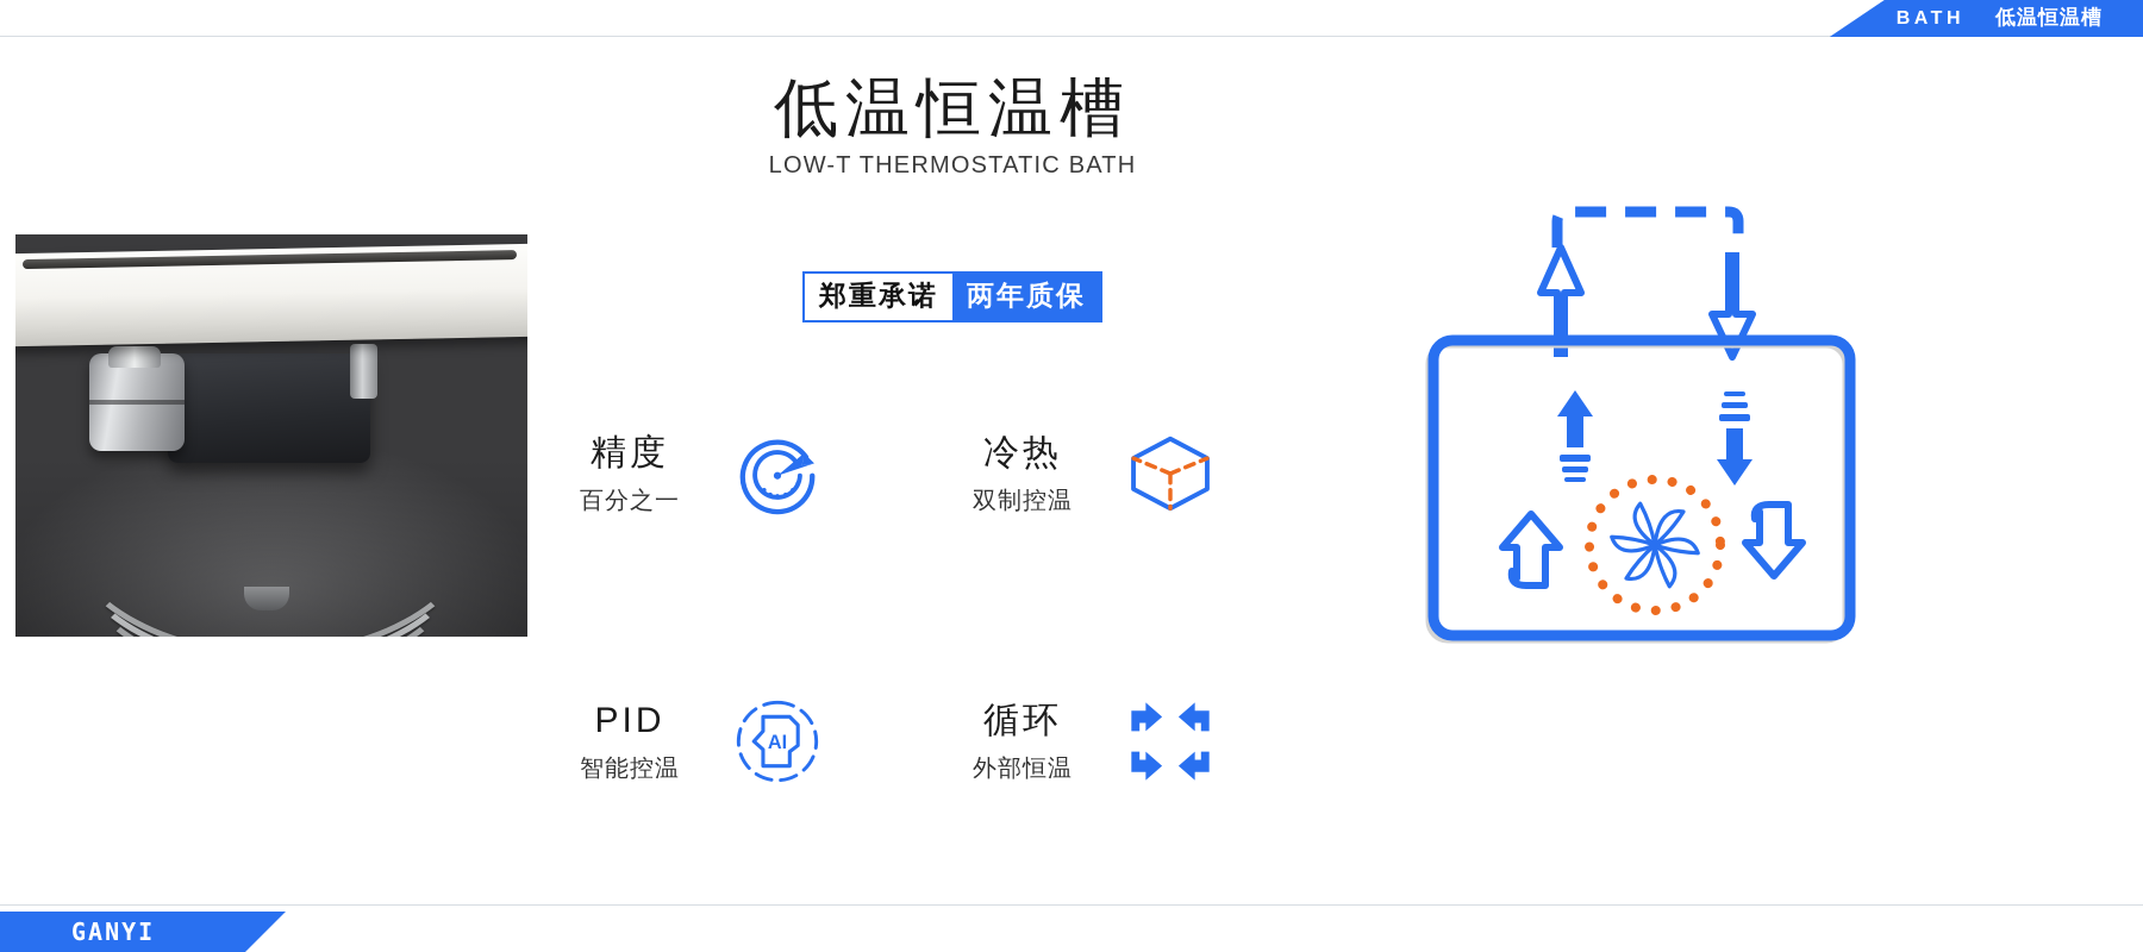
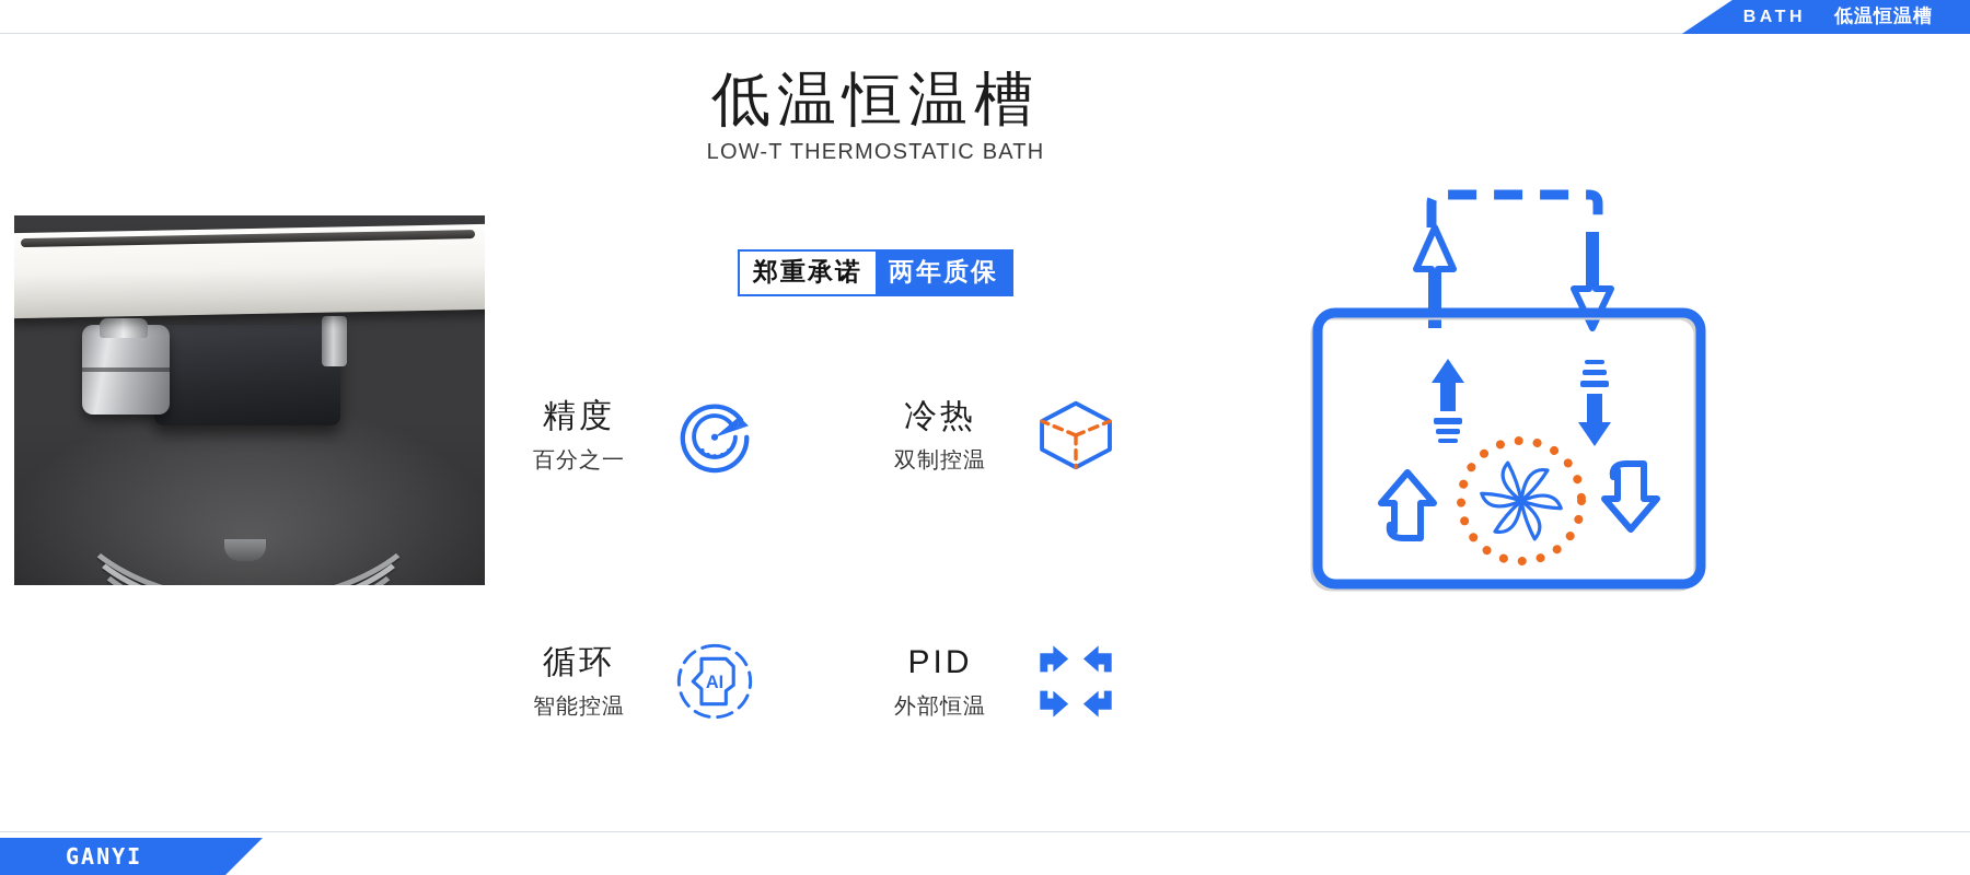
  BATH
  低温恒温槽
  低温恒温槽
  LOW-T THERMOSTATIC BATH
  郑重承诺
  两年质保
  精度
  百分之一
  冷热
  双制控温
- PID
+ 循环
  智能控温
  AI
- 循环
+ PID
  外部恒温
  GANYI
